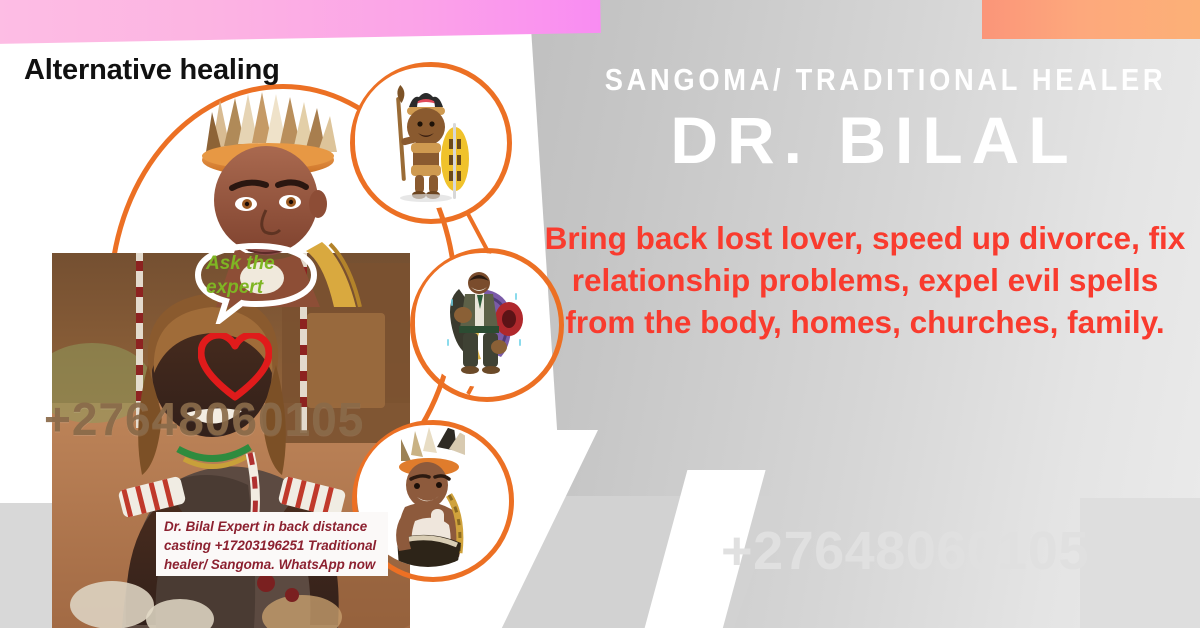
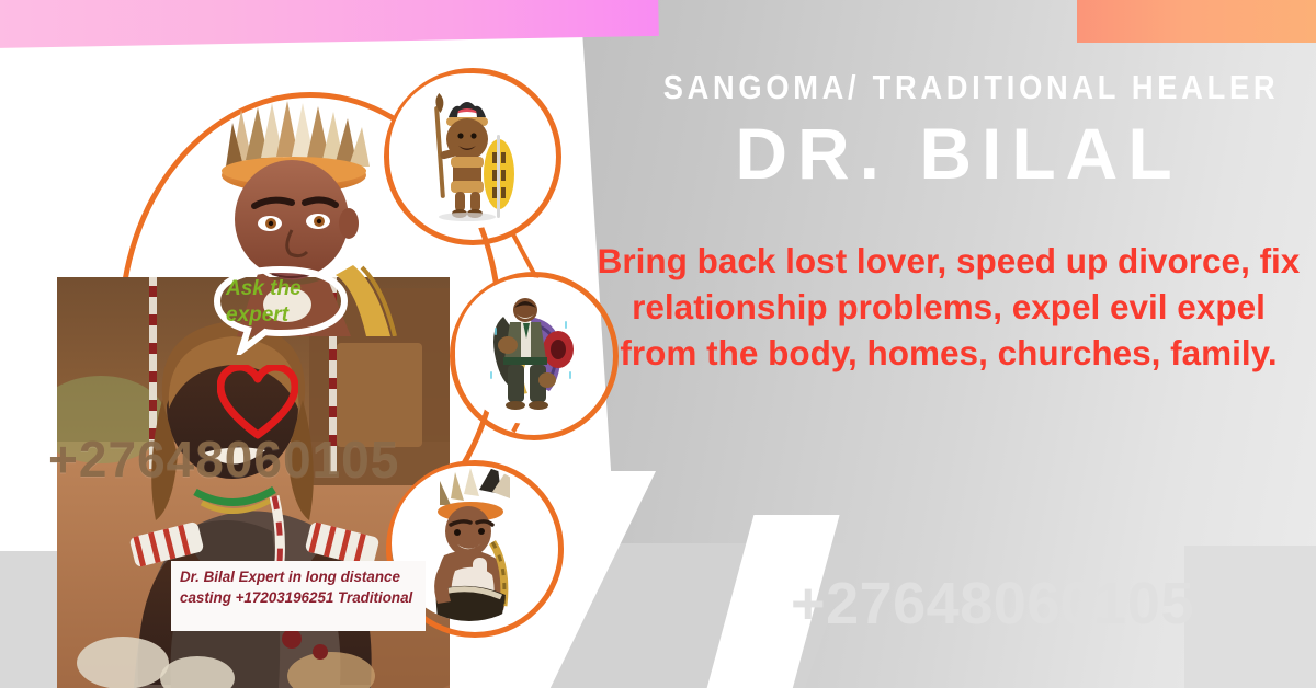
- Alternative healing
  Ask the expert
  +27648060105
- Dr. Bilal Expert in back distance
+ Dr. Bilal Expert in long distance
  casting +17203196251 Traditional
- healer/ Sangoma. WhatsApp now
  SANGOMA/ TRADITIONAL HEALER
  DR. BILAL
- Bring back lost lover, speed up divorce, fix relationship problems, expel evil spells from the body, homes, churches, family.
+ Bring back lost lover, speed up divorce, fix relationship problems, expel evil expel from the body, homes, churches, family.
  +27648060105
